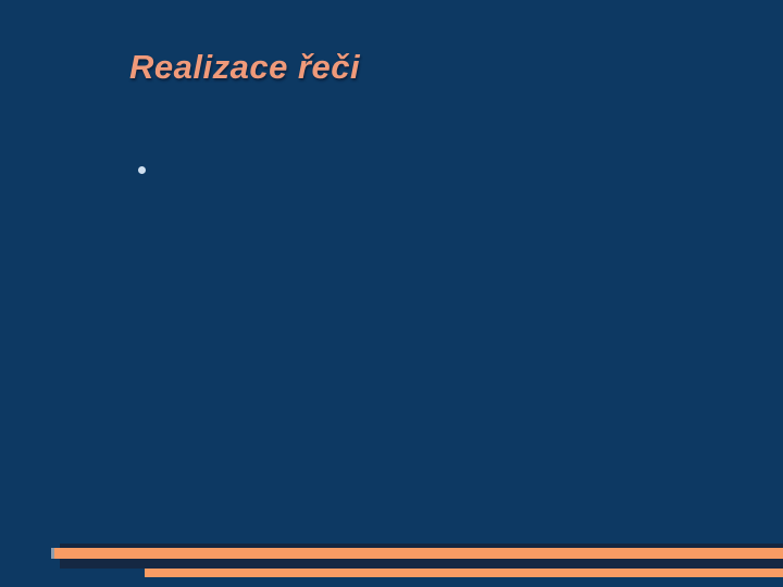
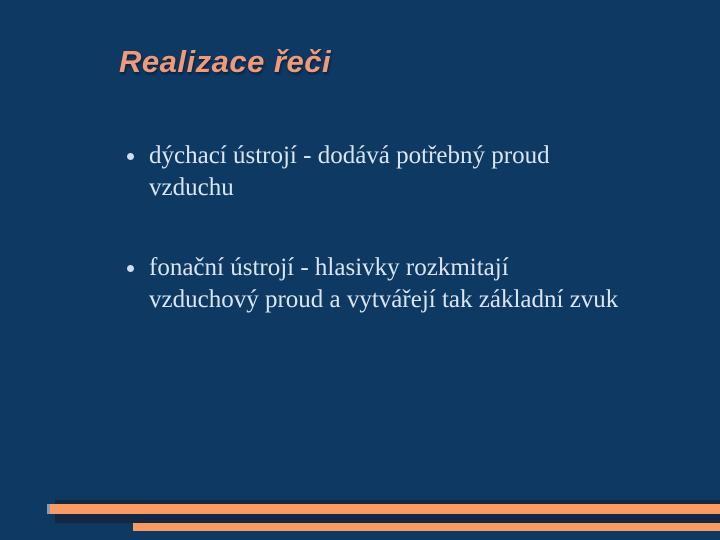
  Realizace řeči
+ dýchací ústrojí - dodává potřebný proud
+ vzduchu
+ fonační ústrojí - hlasivky rozkmitají
+ vzduchový proud a vytvářejí tak základní zvuk
